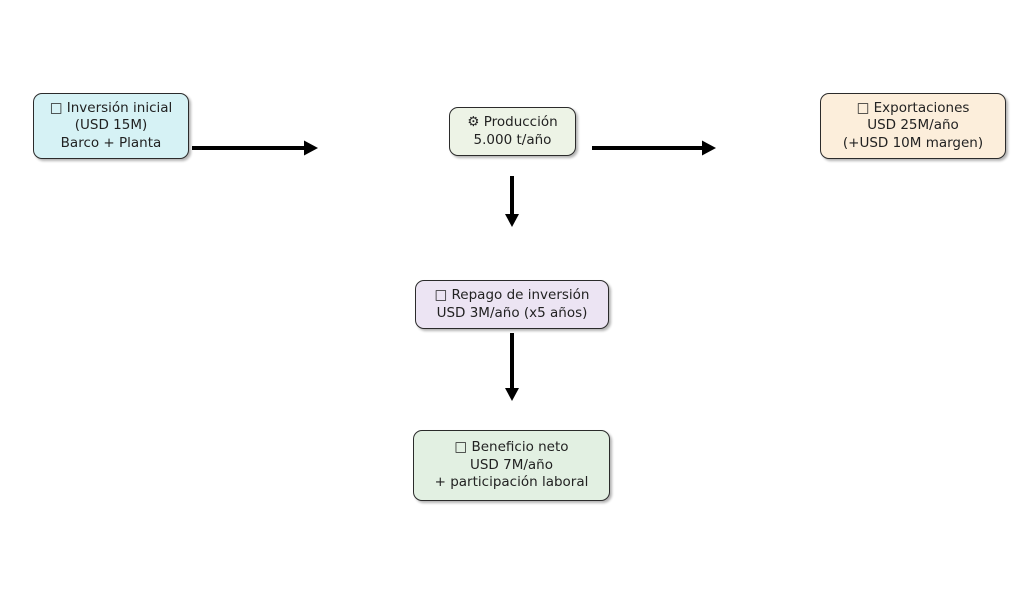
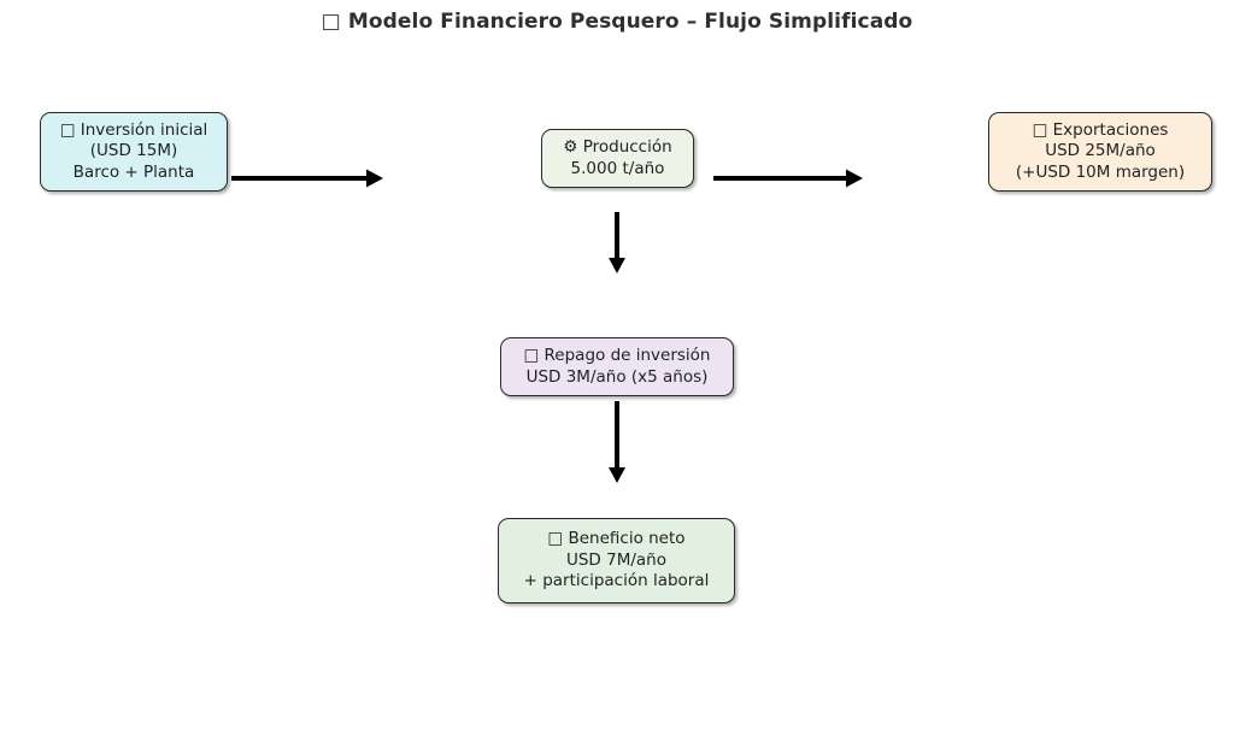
+ □ Modelo Financiero Pesquero – Flujo Simplificado
  □ Inversión inicial
  (USD 15M)
  Barco + Planta
  ⚙ Producción
  5.000 t/año
  □ Exportaciones
  USD 25M/año
  (+USD 10M margen)
  □ Repago de inversión
  USD 3M/año (x5 años)
  □ Beneficio neto
  USD 7M/año
  + participación laboral
